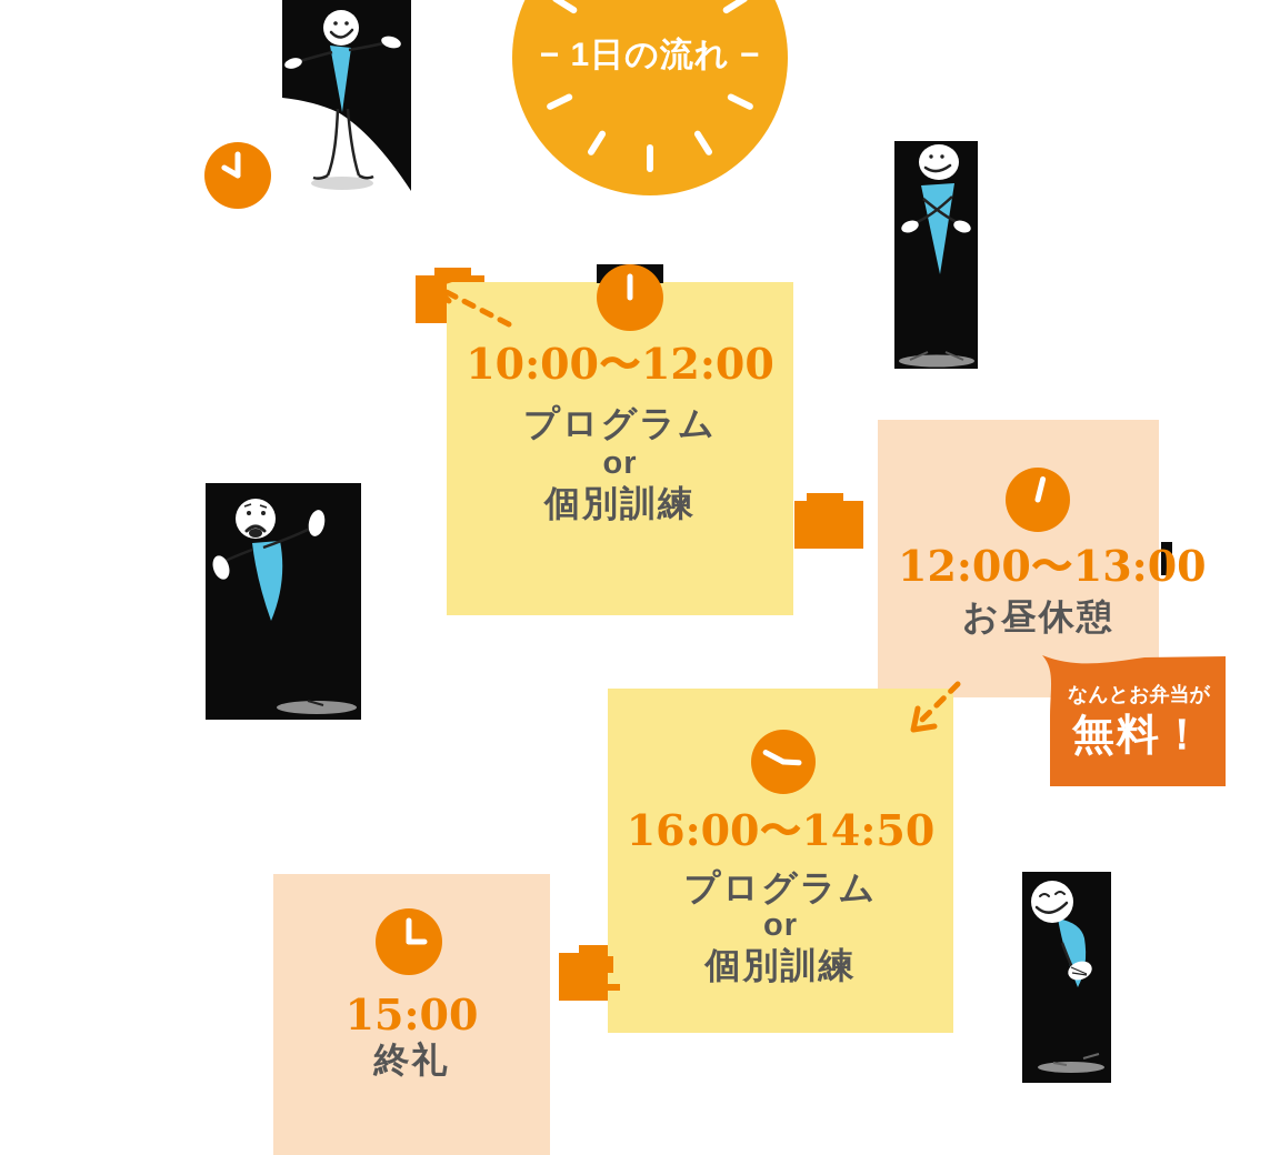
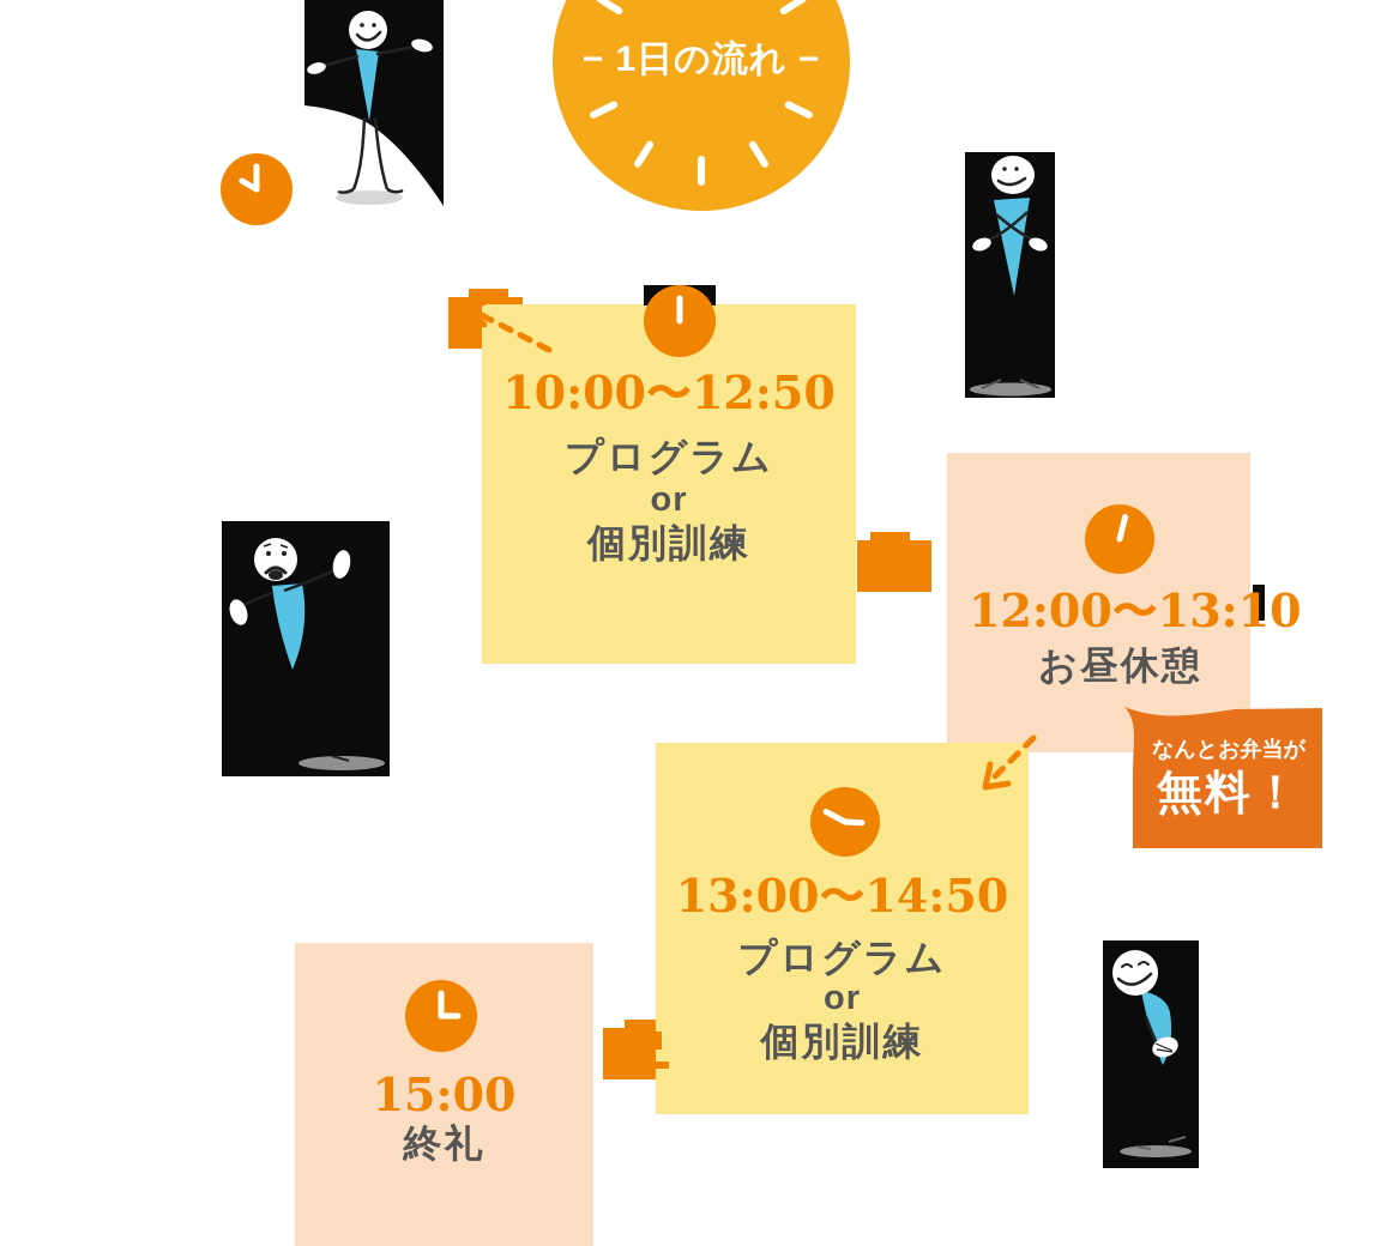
  − 1日の流れ −
- 10:00〜12:00
+ 10:00〜12:50
  プログラム
  or
  個別訓練
- 12:00〜13:00
+ 12:00〜13:10
  お昼休憩
- 16:00〜14:50
+ 13:00〜14:50
  プログラム
  or
  個別訓練
  15:00
  終礼
  なんとお弁当が
  無料！
